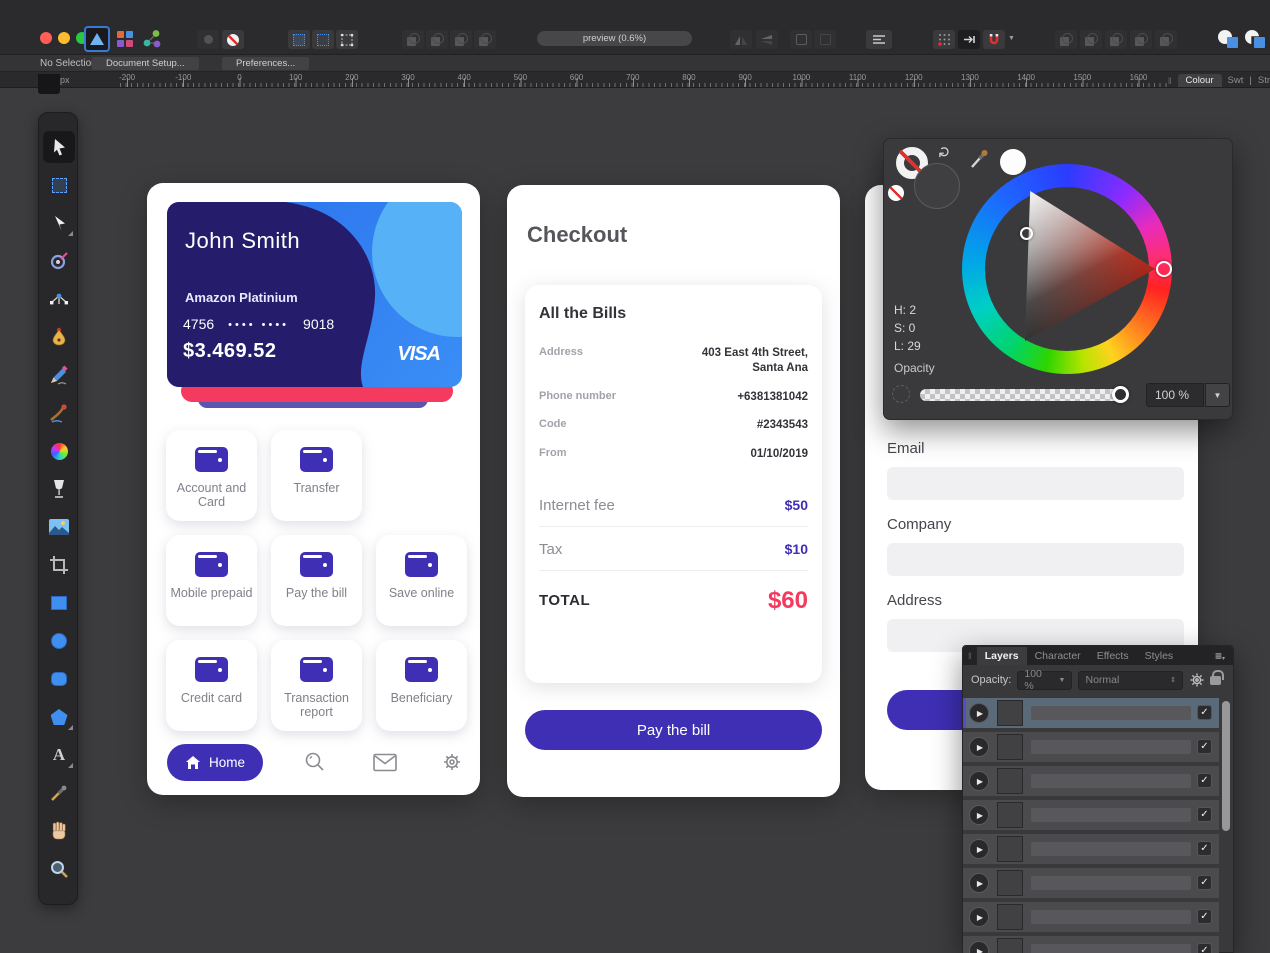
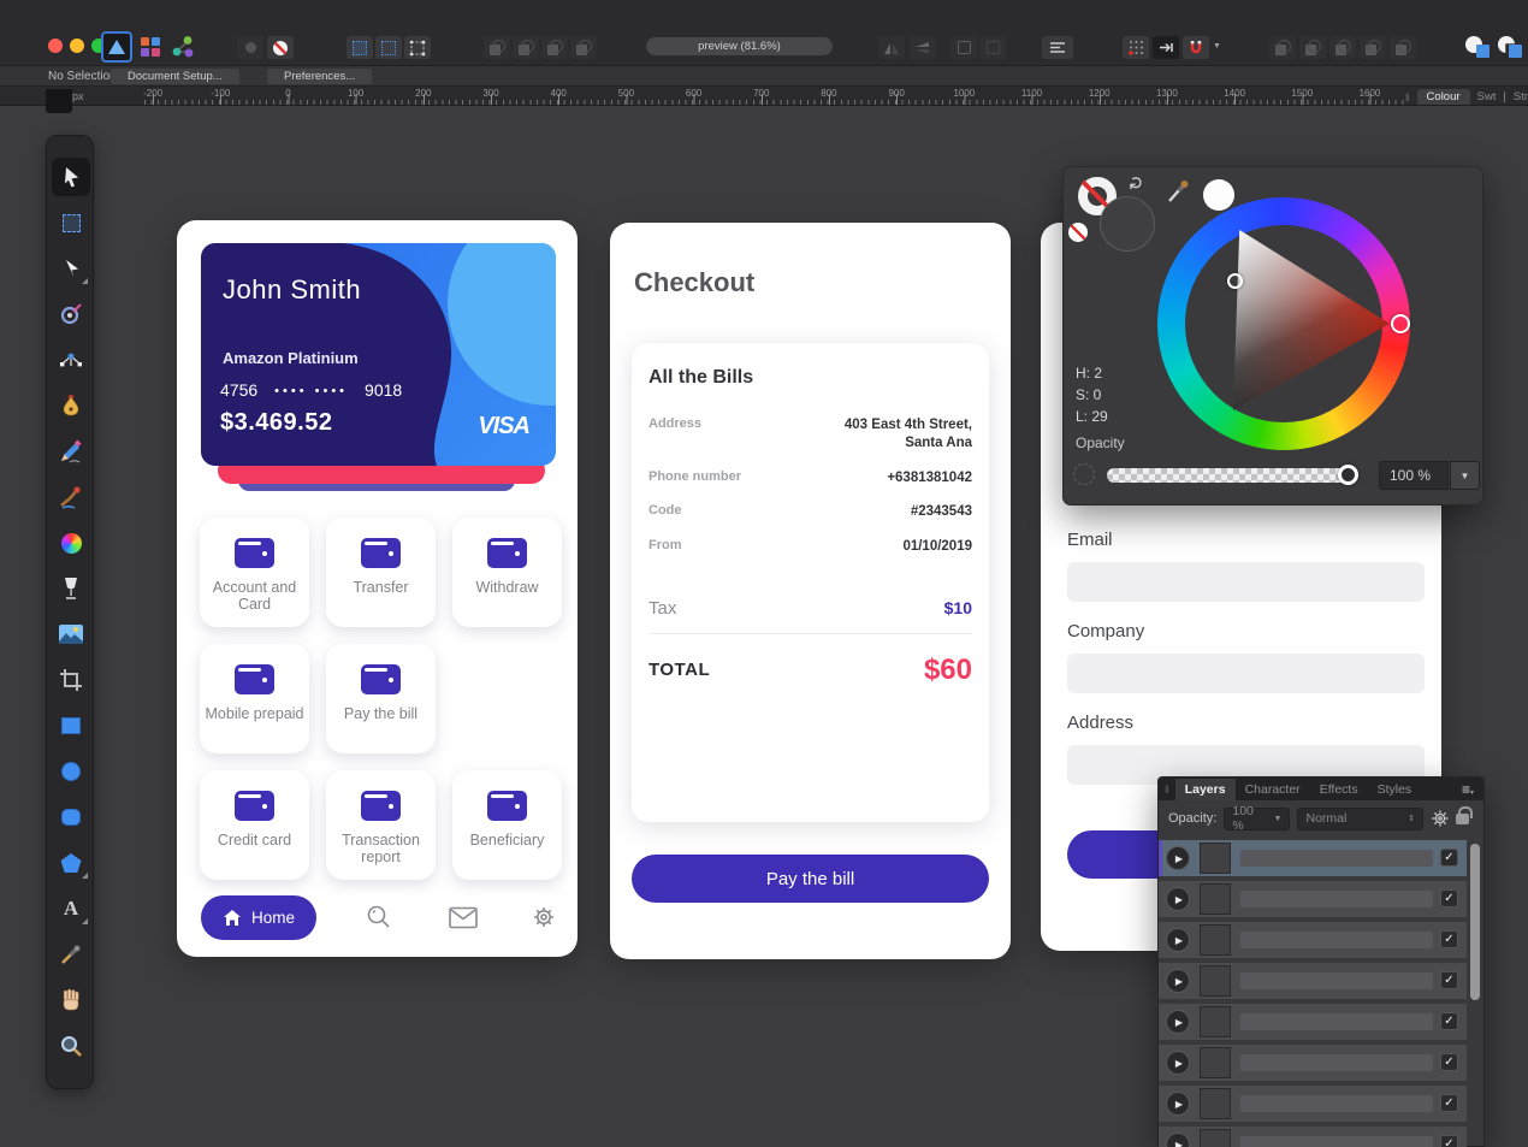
- preview (0.6%)
+ preview (81.6%)
  No Selectio
  Document Setup...
  Preferences...
  px
  -200
  -100
  0
  100
  200
  300
  400
  500
  600
  700
  800
  900
  1000
  1100
  1200
  1300
  1400
  1500
  1600
  ‖
  Colour
  Swt
  |
  Str
  A
  John Smith
  Amazon Platinium
  4756
  •••• ••••
  9018
  $3.469.52
  VISA
  Account and Card
  Transfer
+ Withdraw
  Mobile prepaid
  Pay the bill
- Save online
  Credit card
  Transaction report
  Beneficiary
  Home
  Checkout
  All the Bills
  Address
  403 East 4th Street,
  Santa Ana
  Phone number
  +6381381042
  Code
  #2343543
  From
  01/10/2019
- Internet fee
- $50
  Tax
  $10
  TOTAL
  $60
  Pay the bill
  Email
  Company
  Address
  H: 2
  S: 0
  L: 29
  Opacity
  100 %
  ▼
  ‖
  Layers
  Character
  Effects
  Styles
  Opacity:
  100 %
  Normal
  ▶
  ✓
  ▶
  ✓
  ▶
  ✓
  ▶
  ✓
  ▶
  ✓
  ▶
  ✓
  ▶
  ✓
  ▶
  ✓
